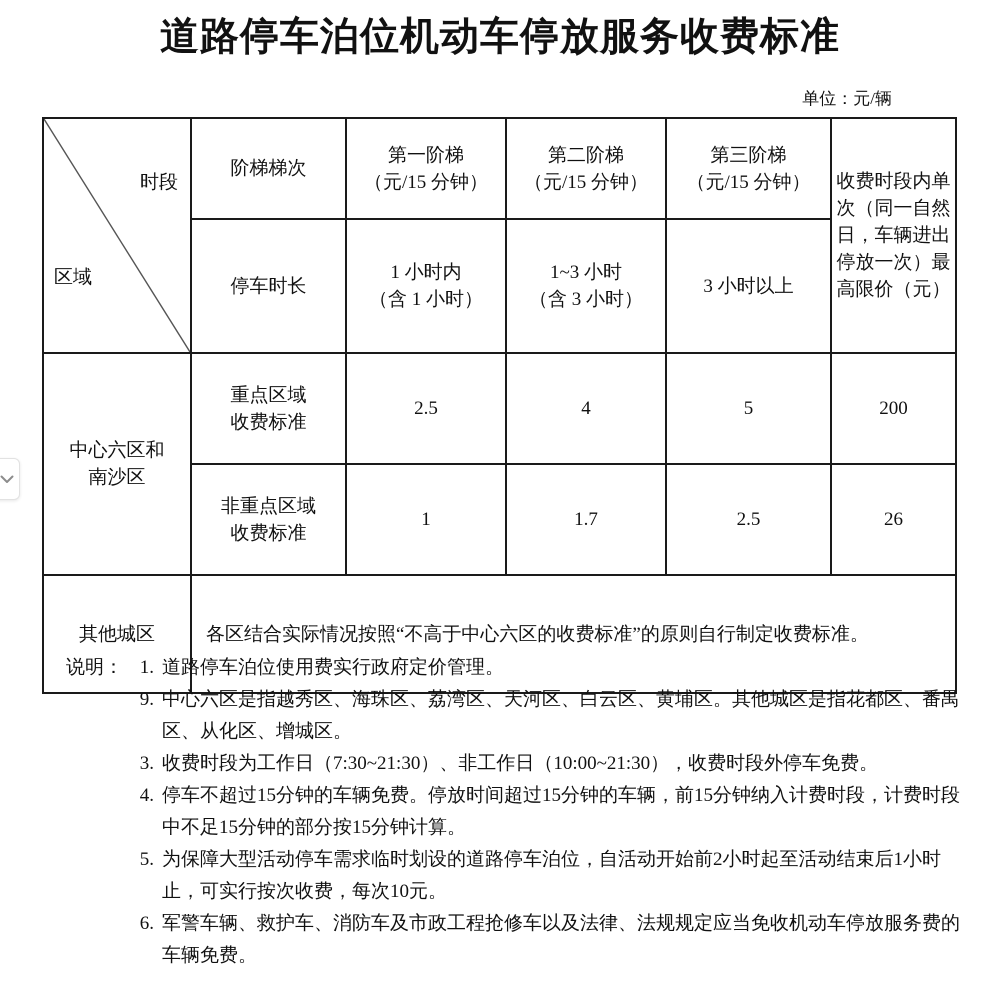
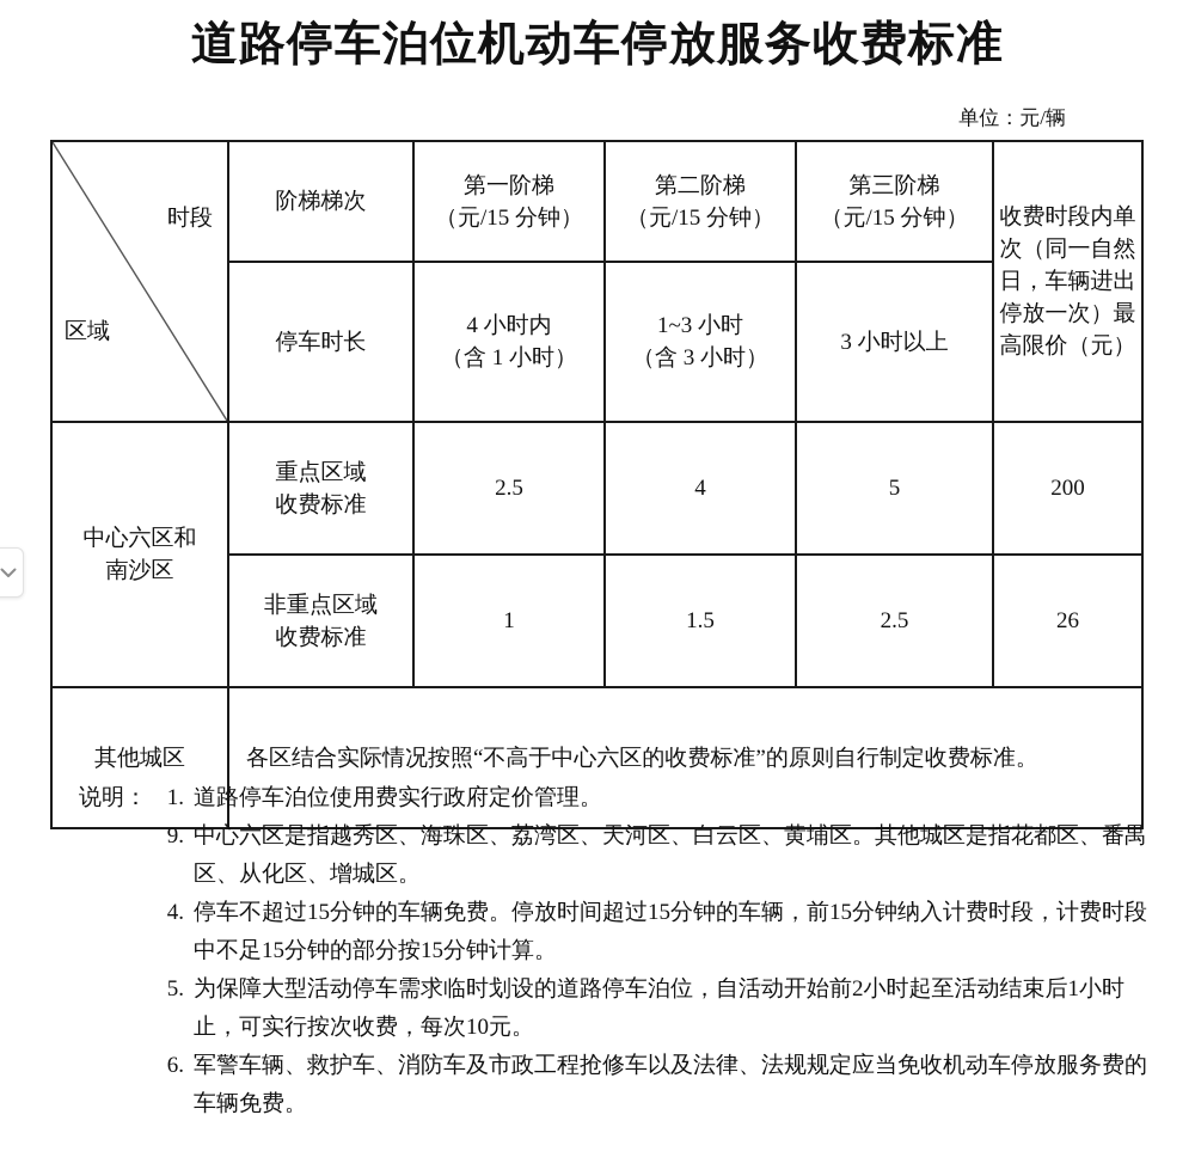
  道路停车泊位机动车停放服务收费标准
  单位：元/辆
  时段 区域	阶梯梯次	第一阶梯 （元/15 分钟）	第二阶梯 （元/15 分钟）	第三阶梯 （元/15 分钟）	收费时段内单次（同一自然日，车辆进出停放一次）最高限价（元）
- 停车时长	1 小时内 （含 1 小时）	1~3 小时 （含 3 小时）	3 小时以上
+ 停车时长	4 小时内 （含 1 小时）	1~3 小时 （含 3 小时）	3 小时以上
  中心六区和 南沙区	重点区域 收费标准	2.5	4	5	200
- 非重点区域 收费标准	1	1.7	2.5	26
+ 非重点区域 收费标准	1	1.5	2.5	26
  其他城区	各区结合实际情况按照“不高于中心六区的收费标准”的原则自行制定收费标准。
  说明：
  1.
  道路停车泊位使用费实行政府定价管理。
  9.
  中心六区是指越秀区、海珠区、荔湾区、天河区、白云区、黄埔区。其他城区是指花都区、番禺区、从化区、增城区。
- 3.
- 收费时段为工作日（7:30~21:30）、非工作日（10:00~21:30），收费时段外停车免费。
  4.
  停车不超过15分钟的车辆免费。停放时间超过15分钟的车辆，前15分钟纳入计费时段，计费时段中不足15分钟的部分按15分钟计算。
  5.
  为保障大型活动停车需求临时划设的道路停车泊位，自活动开始前2小时起至活动结束后1小时止，可实行按次收费，每次10元。
  6.
  军警车辆、救护车、消防车及市政工程抢修车以及法律、法规规定应当免收机动车停放服务费的车辆免费。
